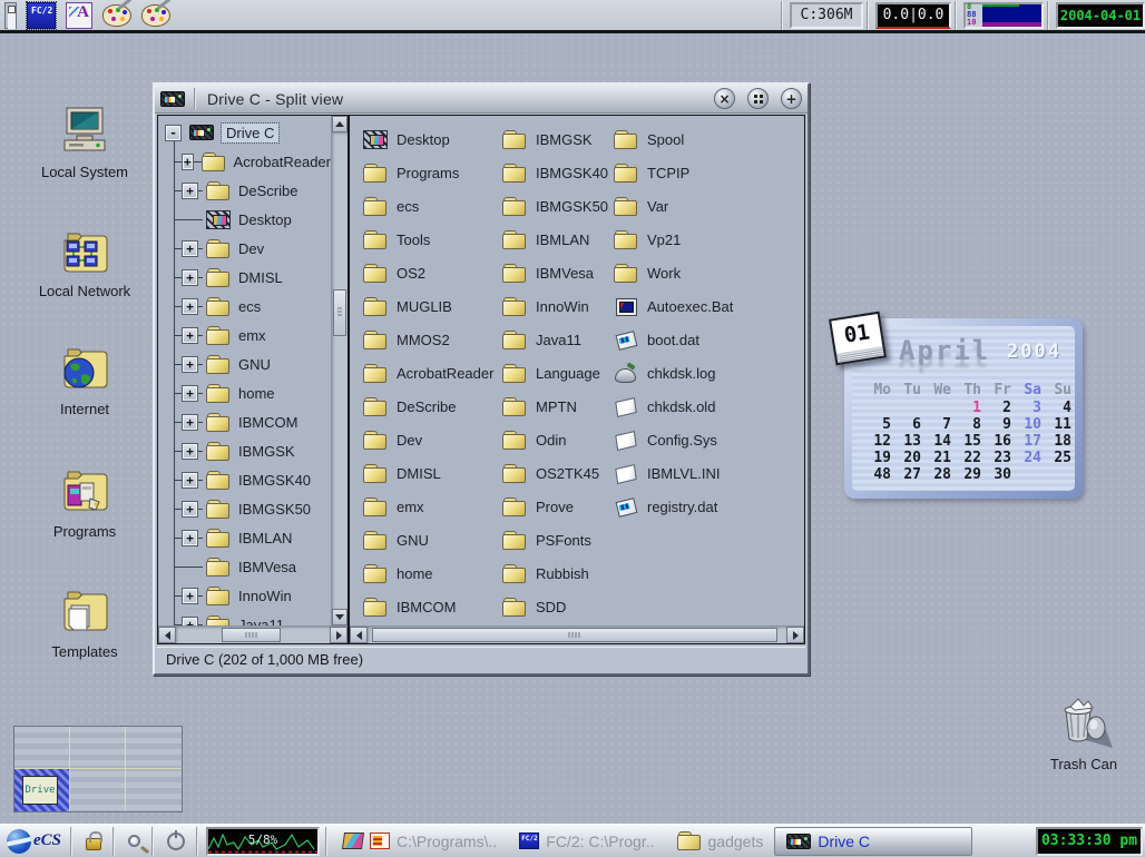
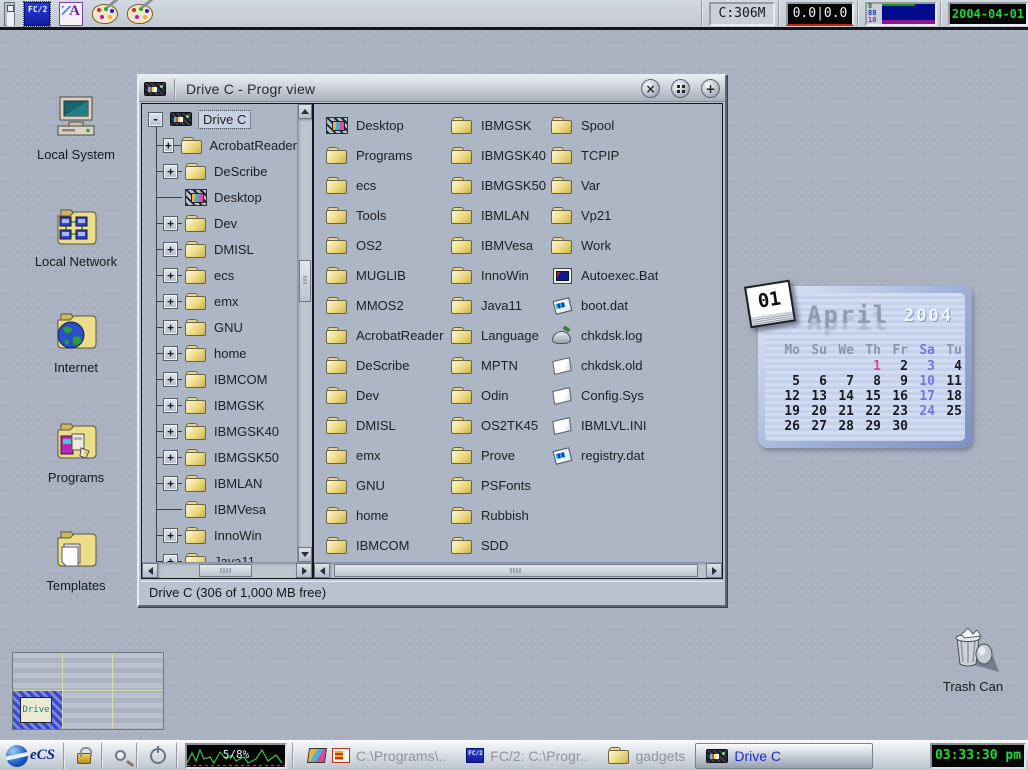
  FC/2
  A
  C:306M
  0.0|0.0
  8
  88
  10
  2004-04-01
  Local System
  Local Network
  Internet
  Programs
  Templates
- Drive C - Split view
+ Drive C - Progr view
  ×
  +
  Drive C
  AcrobatReader
  DeScribe
  Desktop
  Dev
  DMISL
  ecs
  emx
  GNU
  home
  IBMCOM
  IBMGSK
  IBMGSK40
  IBMGSK50
  IBMLAN
  IBMVesa
  InnoWin
  Java11
  Desktop
  Programs
  ecs
  Tools
  OS2
  MUGLIB
  MMOS2
  AcrobatReader
  DeScribe
  Dev
  DMISL
  emx
  GNU
  home
  IBMCOM
  IBMGSK
  IBMGSK40
  IBMGSK50
  IBMLAN
  IBMVesa
  InnoWin
  Java11
  Language
  MPTN
  Odin
  OS2TK45
  Prove
  PSFonts
  Rubbish
  SDD
  Spool
  TCPIP
  Var
  Vp21
  Work
  Autoexec.Bat
  boot.dat
  chkdsk.log
  chkdsk.old
  Config.Sys
  IBMLVL.INI
  registry.dat
- Drive C (202 of 1,000 MB free)
+ Drive C (306 of 1,000 MB free)
  April
  2004
  Mo
- Tu
+ Su
  We
  Th
  Fr
  Sa
- Su
+ Tu
  1
  2
  3
  4
  5
  6
  7
  8
  9
  10
  11
  12
  13
  14
  15
  16
  17
  18
  19
  20
  21
  22
  23
  24
  25
- 48
+ 26
  27
  28
  29
  30
  Drive
  Trash Can
  eCS
  5/8%
  C:\Programs\..
  FC/2: C:\Progr..
  gadgets
  Drive C
  03:33:30 pm
